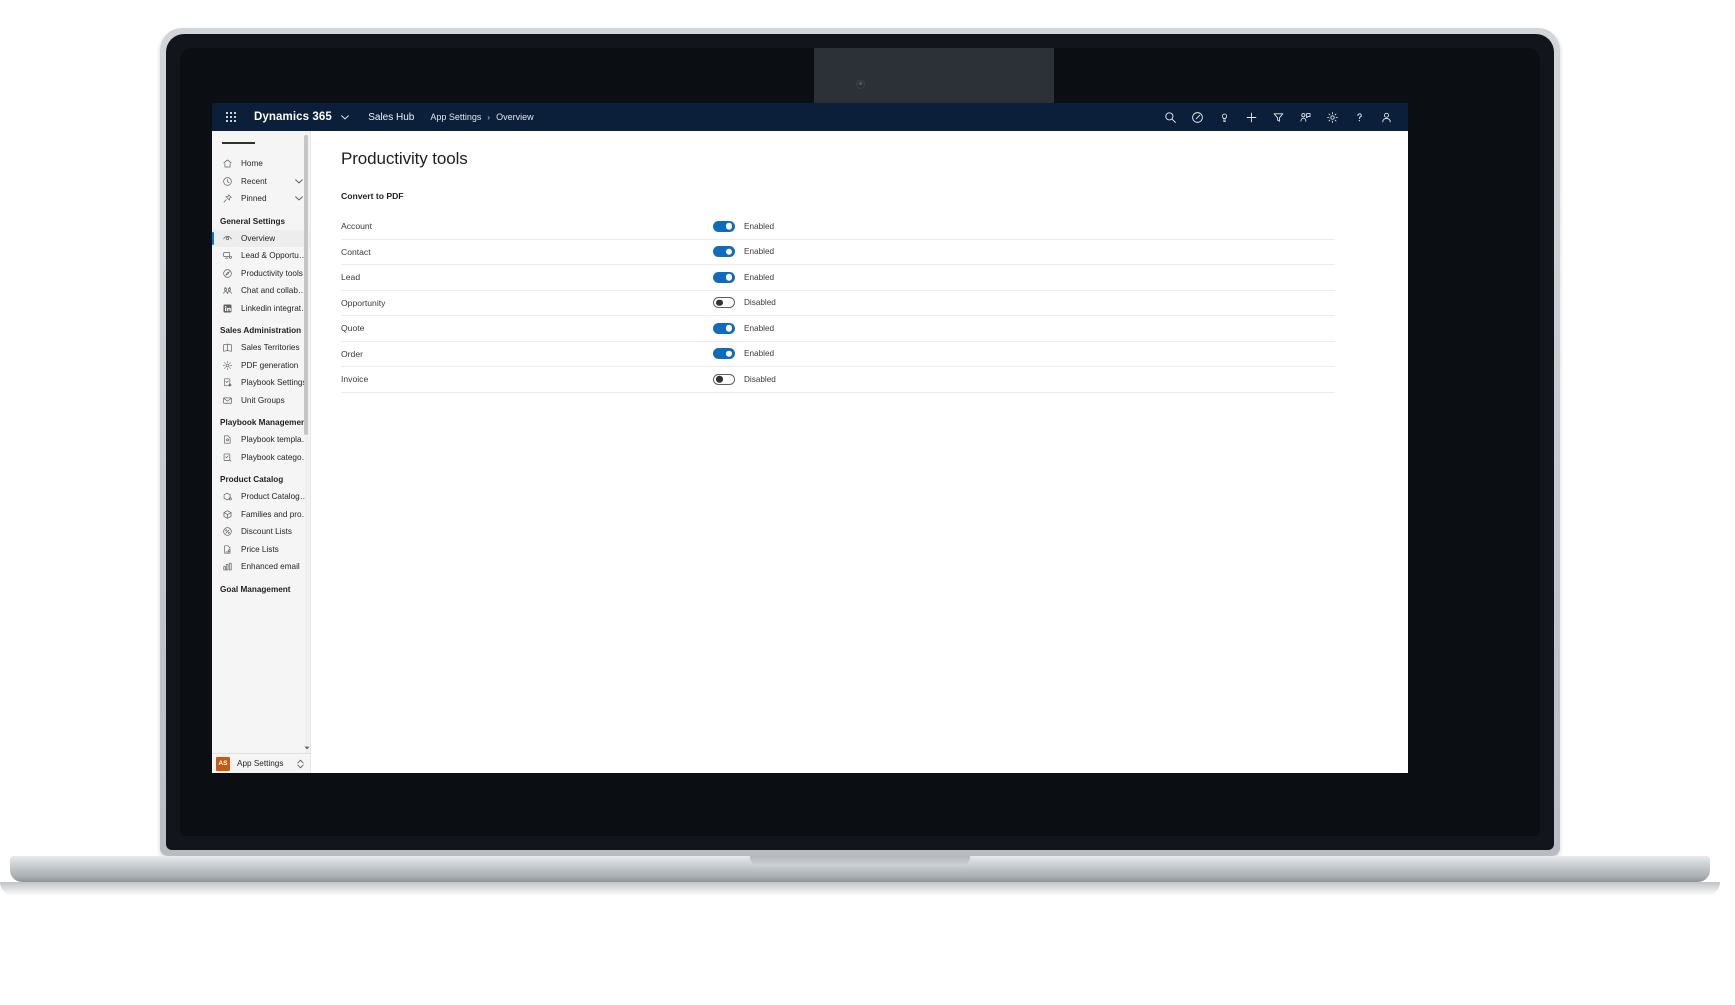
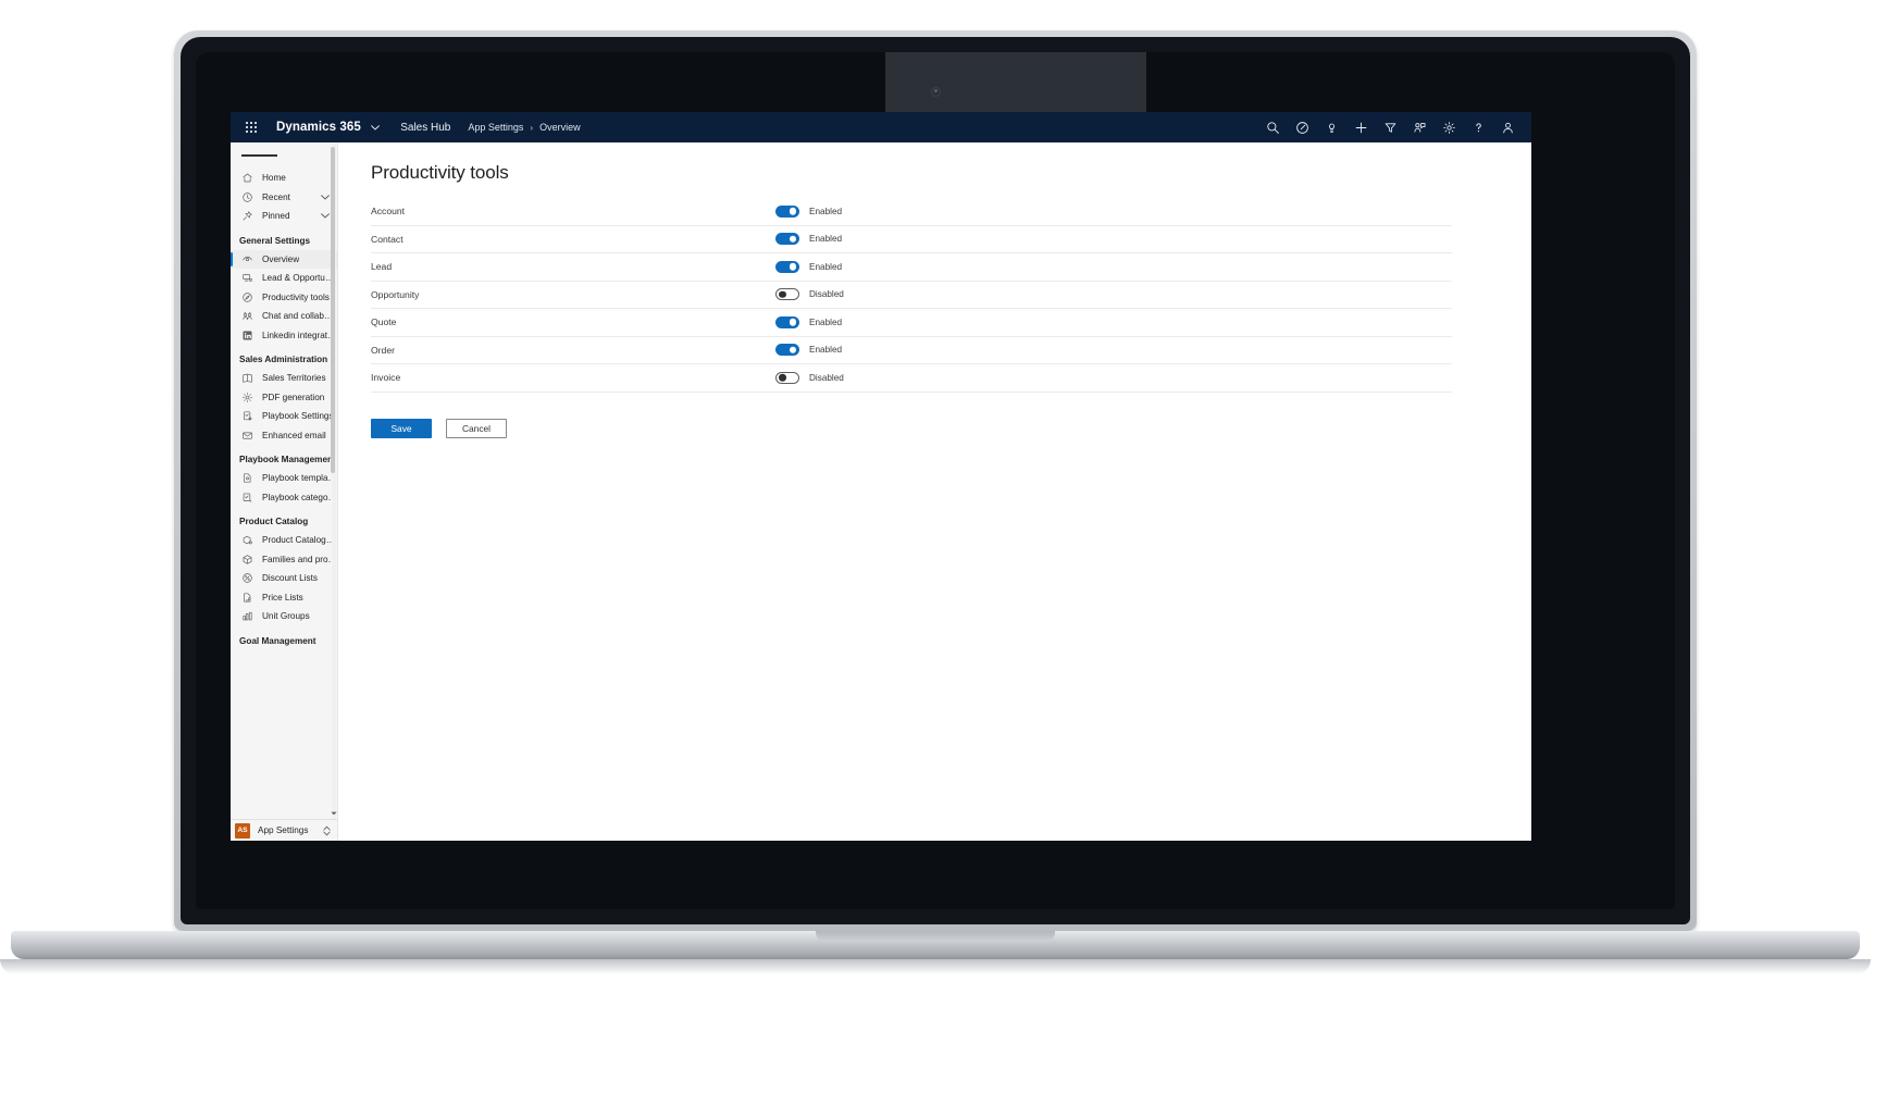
  Dynamics 365
  Sales Hub
  App Settings
  ›
  Overview
  Home
  Recent
  Pinned
  General Settings
  Overview
  Lead & Opportun
  Productivity tools
  Chat and collabo
  Linkedin integratin
  Sales Administration
  Sales Territories
  PDF generation
  Playbook Setting
- Unit Groups
+ Enhanced email
  Playbook Manageme
  Playbook templat
  Playbook categor
  Product Catalog
  Product Catalog
  Families and prod.
  Discount Lists
  Price Lists
- Enhanced email
+ Unit Groups
  Goal Management
  App Settings
  Productivity tools
- Convert to PDF
  Account
  Enabled
  Contact
  Enabled
  Lead
  Enabled
  Opportunity
  Disabled
  Quote
  Enabled
  Order
  Enabled
  Invoice
  Disabled
+ Save
+ Cancel
